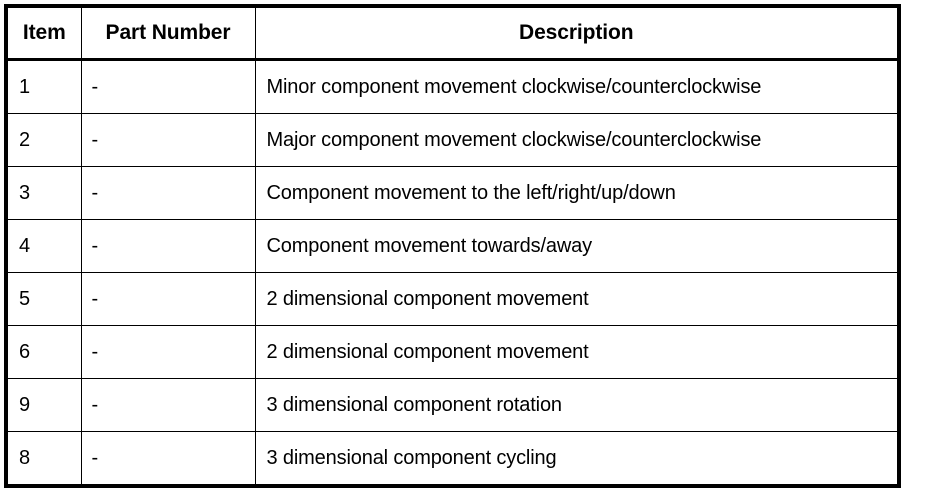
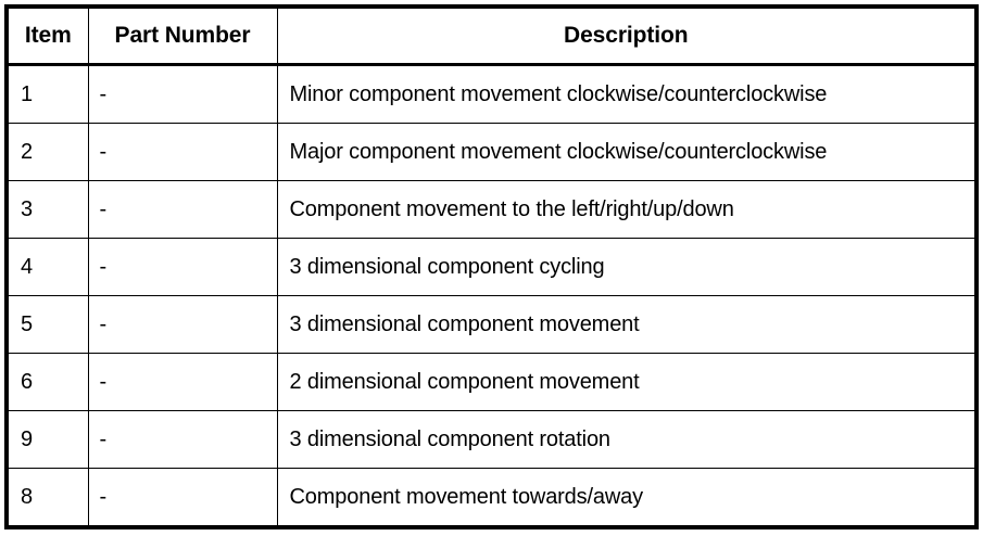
  Item	Part Number	Description
  1	-	Minor component movement clockwise/counterclockwise
  2	-	Major component movement clockwise/counterclockwise
  3	-	Component movement to the left/right/up/down
- 4	-	Component movement towards/away
+ 4	-	3 dimensional component cycling
- 5	-	2 dimensional component movement
+ 5	-	3 dimensional component movement
  6	-	2 dimensional component movement
  9	-	3 dimensional component rotation
- 8	-	3 dimensional component cycling
+ 8	-	Component movement towards/away
